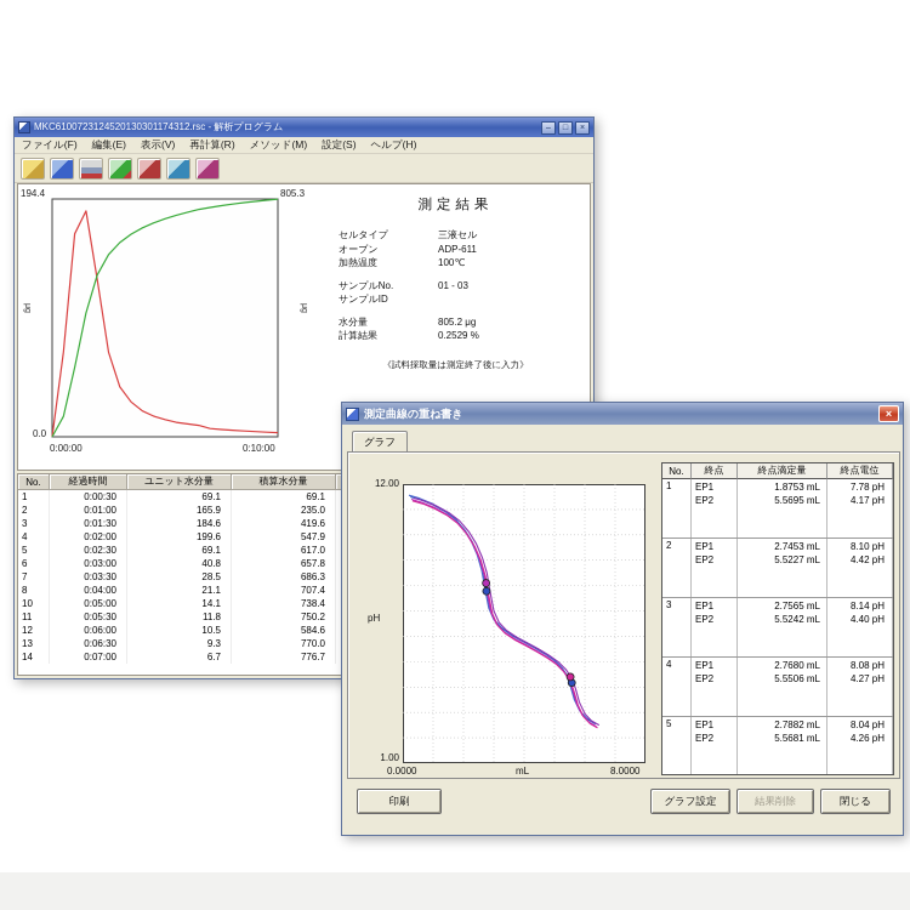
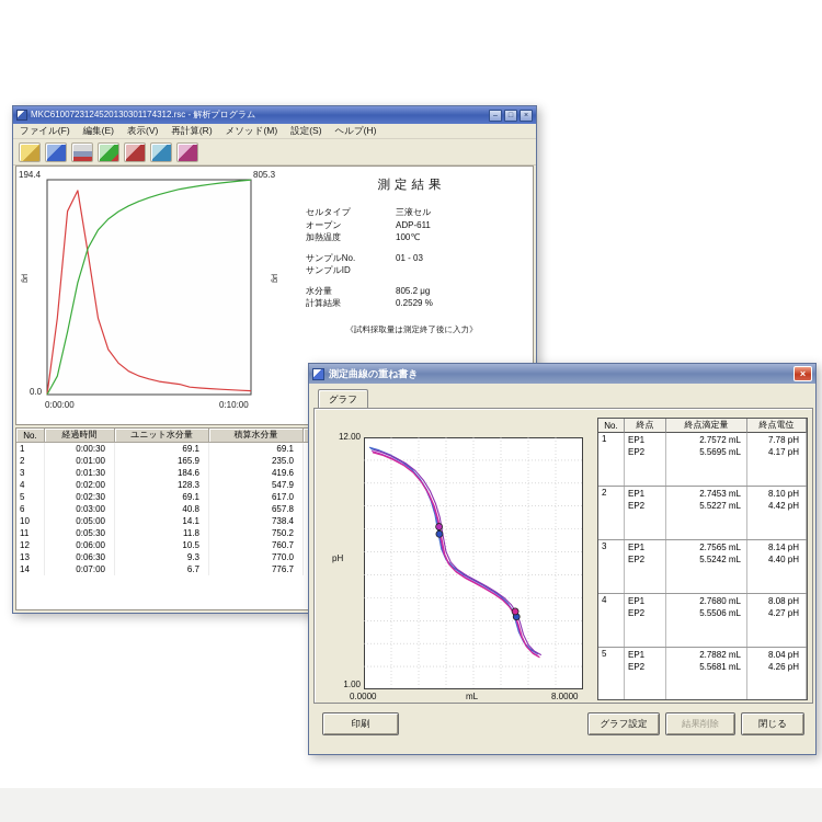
  MKC6100723124520130301174312.rsc - 解析プログラム
  ファイル(F)
  編集(E)
  表示(V)
  再計算(R)
  メソッド(M)
  設定(S)
  ヘルプ(H)
  194.4
  805.3
  0.0
  0:00:00
  0:10:00
  測定結果
  セルタイプ 三液セル
  オーブン ADP-611
  加熱温度 100℃
  サンプルNo. 01 - 03
  サンプルID
  水分量 805.2 μg
  計算結果 0.2529 %
  《試料採取量は測定終了後に入力》
  No.
  経過時間
  ユニット水分量
  積算水分量
  1
  0:00:30
  69.1
  69.1
  2
  0:01:00
  165.9
  235.0
  3
  0:01:30
  184.6
  419.6
  4
  0:02:00
- 199.6
+ 128.3
  547.9
  5
  0:02:30
  69.1
  617.0
  6
  0:03:00
  40.8
  657.8
- 7
- 0:03:30
- 28.5
- 686.3
- 8
- 0:04:00
- 21.1
- 707.4
  10
  0:05:00
  14.1
  738.4
  11
  0:05:30
  11.8
  750.2
  12
  0:06:00
  10.5
- 584.6
+ 760.7
  13
  0:06:30
  9.3
  770.0
  14
  0:07:00
  6.7
  776.7
  測定曲線の重ね書き
  ×
  グラフ
  12.00
  1.00
  pH
  0.0000
  8.0000
  mL
  No.
  終点
  終点滴定量
  終点電位
  1
  EP1
  EP2
- 1.8753 mL
+ 2.7572 mL
  5.5695 mL
  7.78 pH
  4.17 pH
  2
  EP1
  EP2
  2.7453 mL
  5.5227 mL
  8.10 pH
  4.42 pH
  3
  EP1
  EP2
  2.7565 mL
  5.5242 mL
  8.14 pH
  4.40 pH
  4
  EP1
  EP2
  2.7680 mL
  5.5506 mL
  8.08 pH
  4.27 pH
  5
  EP1
  EP2
  2.7882 mL
  5.5681 mL
  8.04 pH
  4.26 pH
  印刷
  グラフ設定
  結果削除
  閉じる
